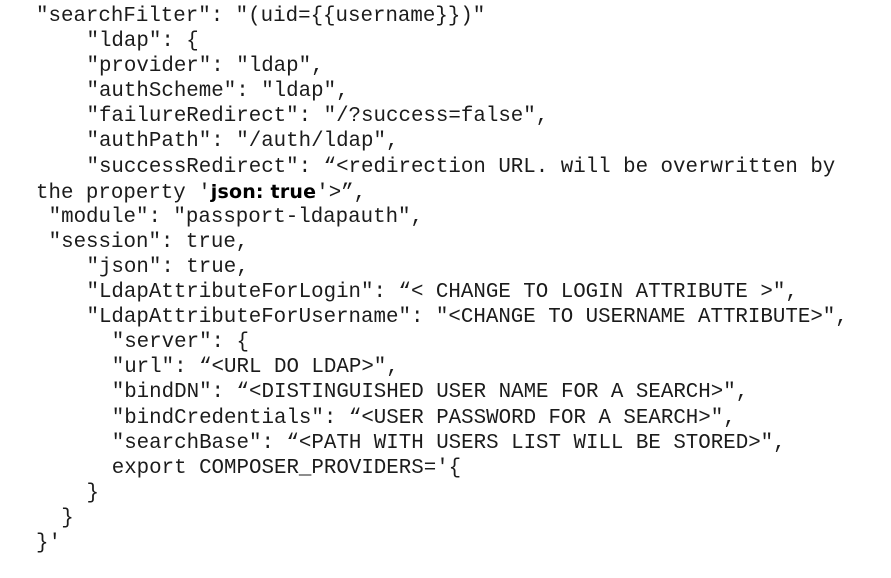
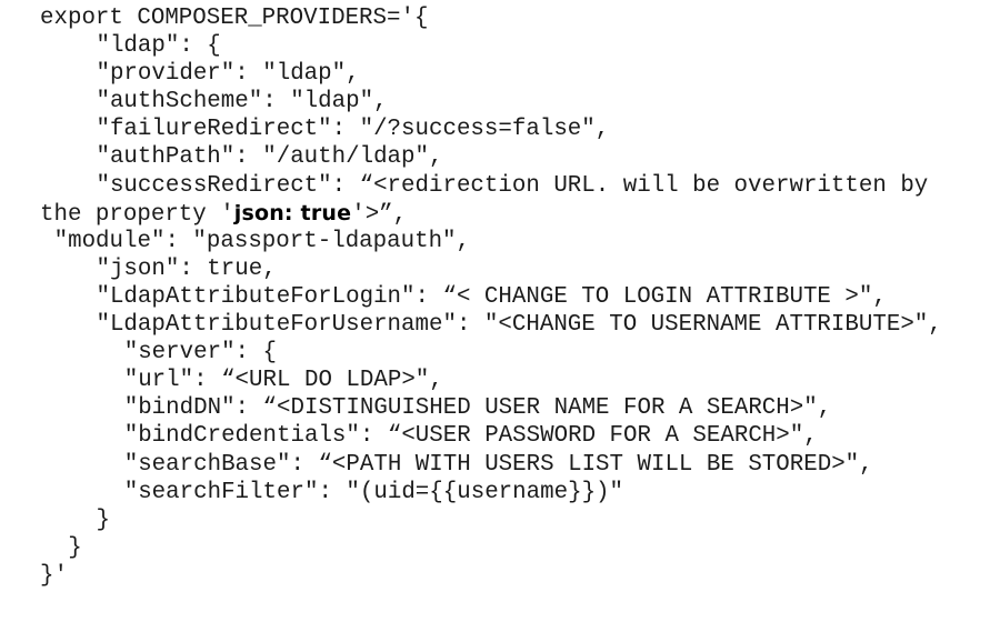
- "searchFilter": "(uid={{username}})"
+ export COMPOSER_PROVIDERS='{
  "ldap": {
  "provider": "ldap",
  "authScheme": "ldap",
  "failureRedirect": "/?success=false",
  "authPath": "/auth/ldap",
  "successRedirect": “<redirection URL. will be overwritten by
  the property 'json: true'>”,
  "module": "passport-ldapauth",
- "session": true,
  "json": true,
  "LdapAttributeForLogin": “< CHANGE TO LOGIN ATTRIBUTE >",
  "LdapAttributeForUsername": "<CHANGE TO USERNAME ATTRIBUTE>",
  "server": {
  "url": “<URL DO LDAP>",
  "bindDN": “<DISTINGUISHED USER NAME FOR A SEARCH>",
  "bindCredentials": “<USER PASSWORD FOR A SEARCH>",
  "searchBase": “<PATH WITH USERS LIST WILL BE STORED>",
- export COMPOSER_PROVIDERS='{
+ "searchFilter": "(uid={{username}})"
  }
  }
  }'
